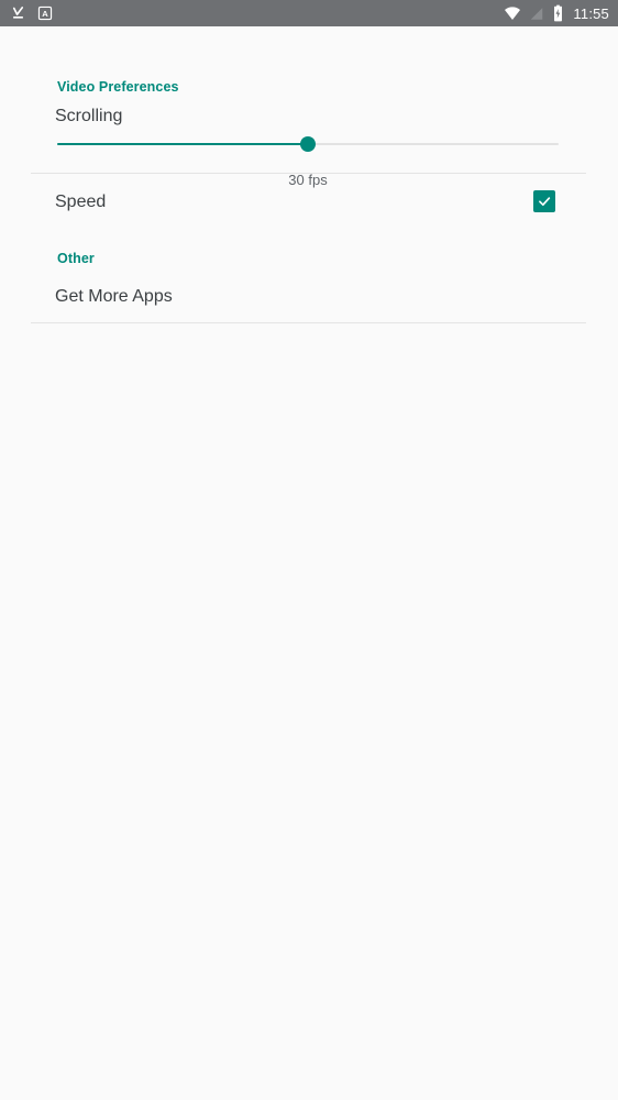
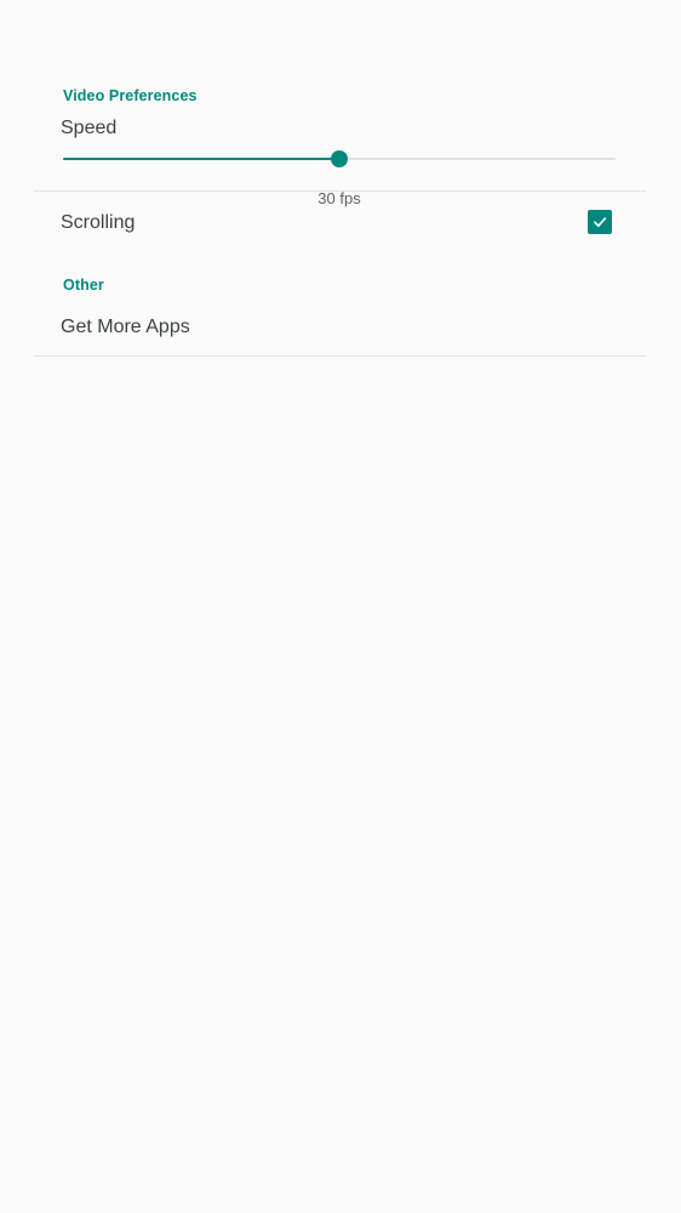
- A
- 11:55
  Video Preferences
- Scrolling
+ Speed
  30 fps
- Speed
+ Scrolling
  Other
  Get More Apps
